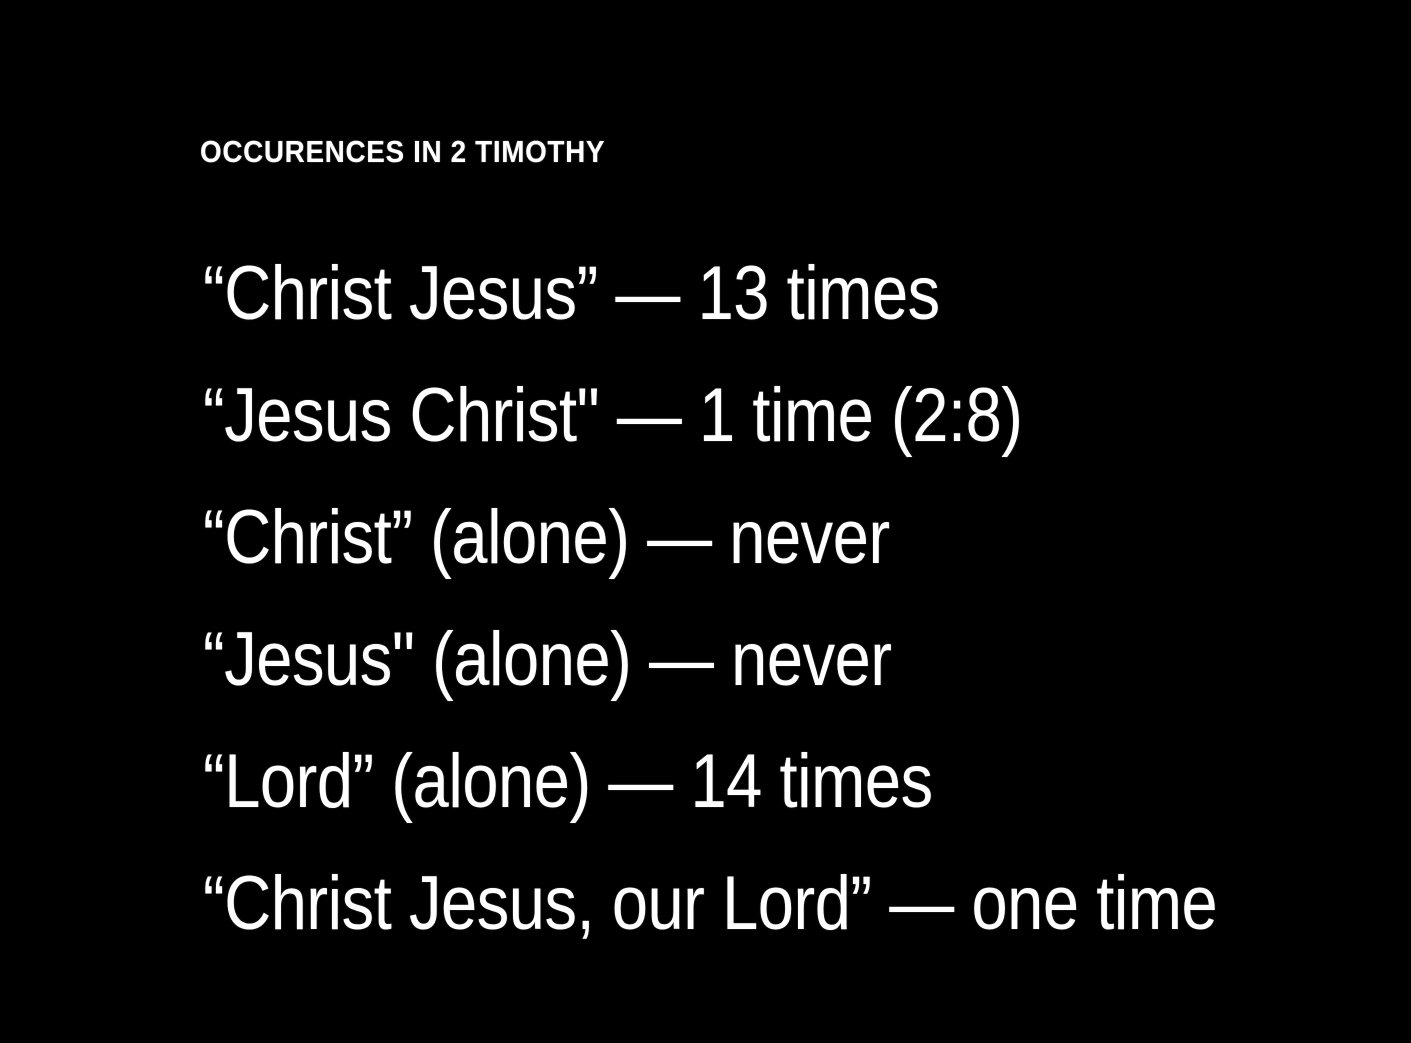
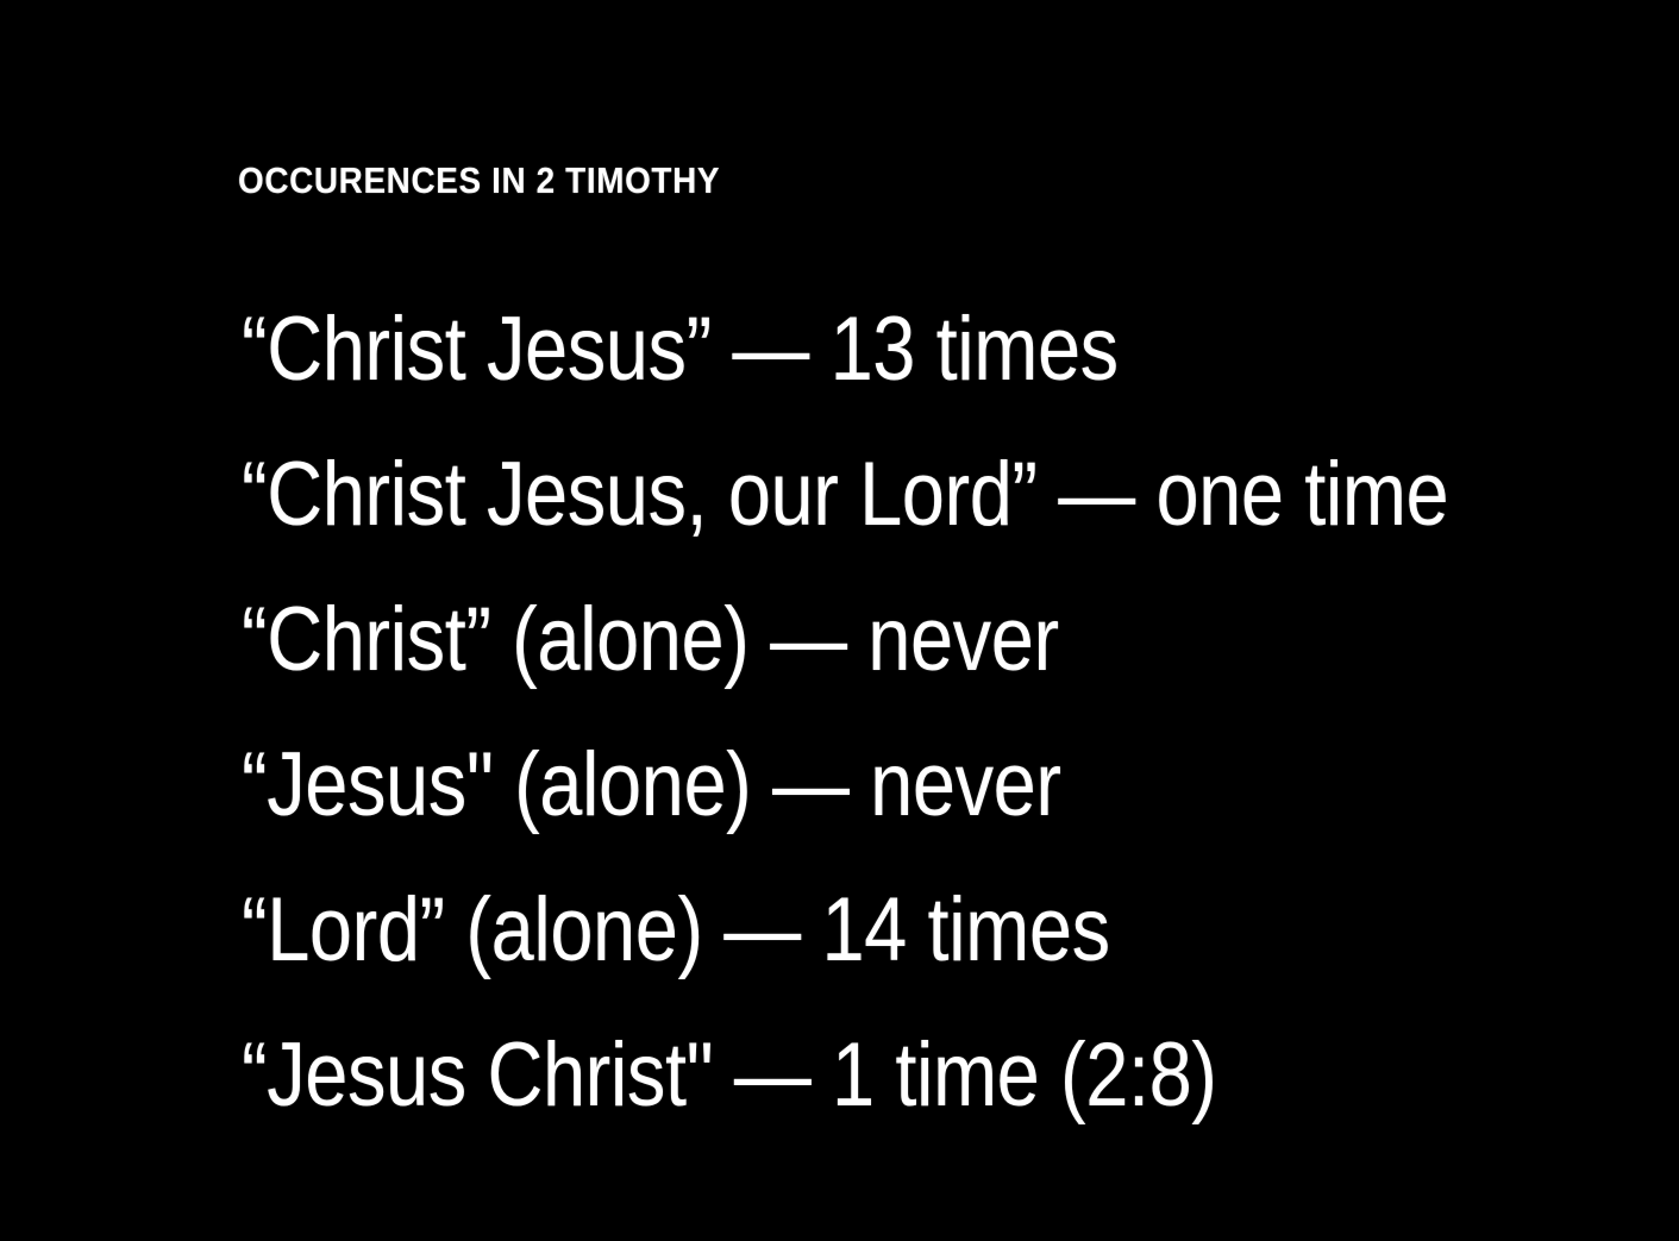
  OCCURENCES IN 2 TIMOTHY
  “Christ Jesus” — 13 times
- “Jesus Christ" — 1 time (2:8)
+ “Christ Jesus, our Lord” — one time
  “Christ” (alone) — never
  “Jesus" (alone) — never
  “Lord” (alone) — 14 times
- “Christ Jesus, our Lord” — one time
+ “Jesus Christ" — 1 time (2:8)
